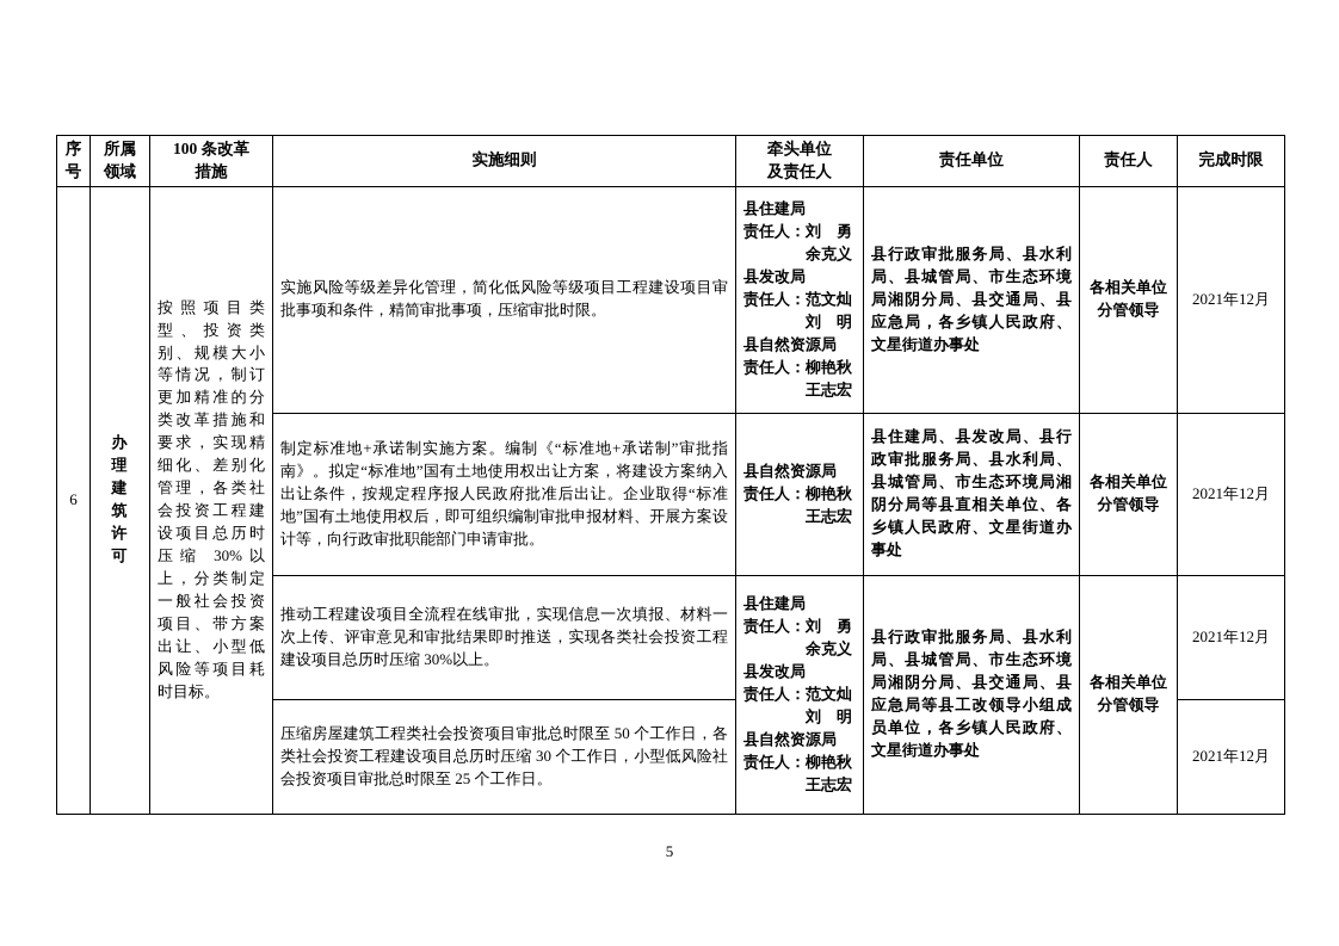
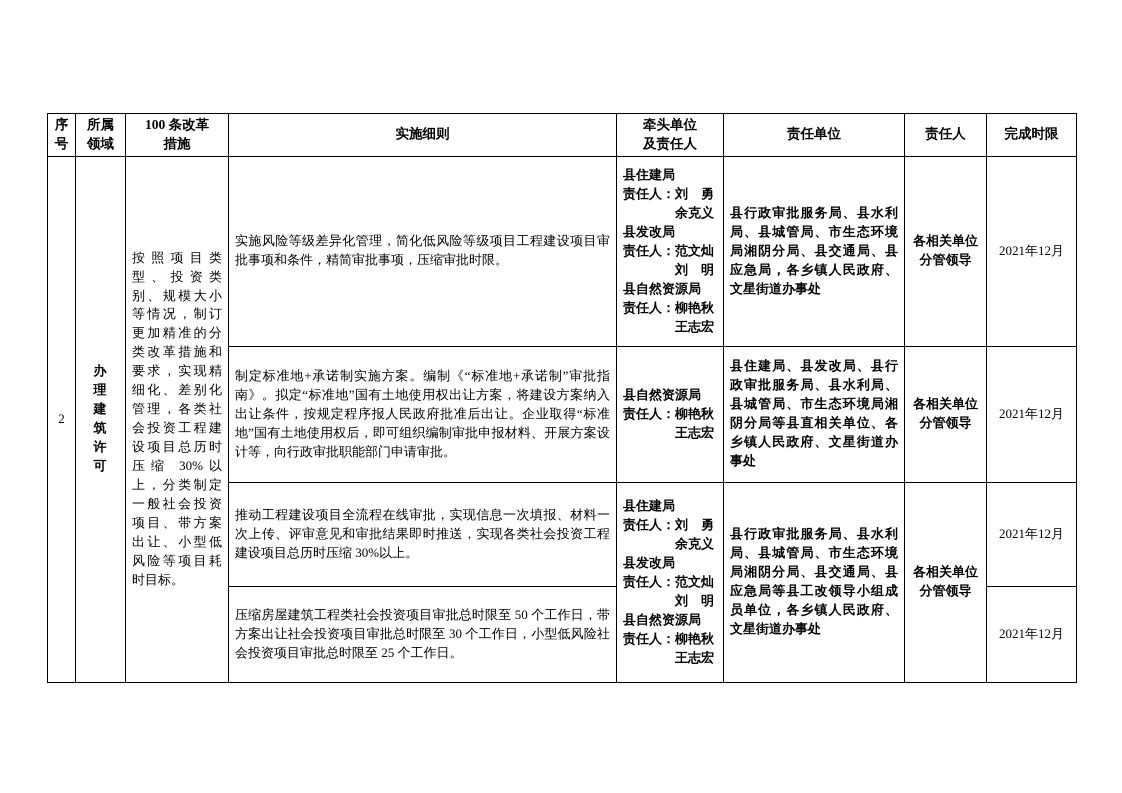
  序 号	所属 领域	100 条改革 措施	实施细则	牵头单位 及责任人	责任单位	责任人	完成时限
- 6	办 理 建 筑 许 可	按照项目类型、投资类别、规模大小等情况，制订更加精准的分类改革措施和要求，实现精细化、差别化管理，各类社会投资工程建设项目总历时压缩 30%以上，分类制定一般社会投资项目、带方案出让、小型低风险等项目耗时目标。	实施风险等级差异化管理，简化低风险等级项目工程建设项目审批事项和条件，精简审批事项，压缩审批时限。	县住建局 责任人：刘 勇 余克义 县发改局 责任人：范文灿 刘 明 县自然资源局 责任人：柳艳秋 王志宏	县行政审批服务局、县水利局、县城管局、市生态环境局湘阴分局、县交通局、县应急局，各乡镇人民政府、文星街道办事处	各相关单位 分管领导	2021年12月
+ 2	办 理 建 筑 许 可	按照项目类型、投资类别、规模大小等情况，制订更加精准的分类改革措施和要求，实现精细化、差别化管理，各类社会投资工程建设项目总历时压缩 30%以上，分类制定一般社会投资项目、带方案出让、小型低风险等项目耗时目标。	实施风险等级差异化管理，简化低风险等级项目工程建设项目审批事项和条件，精简审批事项，压缩审批时限。	县住建局 责任人：刘 勇 余克义 县发改局 责任人：范文灿 刘 明 县自然资源局 责任人：柳艳秋 王志宏	县行政审批服务局、县水利局、县城管局、市生态环境局湘阴分局、县交通局、县应急局，各乡镇人民政府、文星街道办事处	各相关单位 分管领导	2021年12月
  制定标准地+承诺制实施方案。编制《“标准地+承诺制”审批指南》。拟定“标准地”国有土地使用权出让方案，将建设方案纳入出让条件，按规定程序报人民政府批准后出让。企业取得“标准地”国有土地使用权后，即可组织编制审批申报材料、开展方案设计等，向行政审批职能部门申请审批。	县自然资源局 责任人：柳艳秋 王志宏	县住建局、县发改局、县行政审批服务局、县水利局、县城管局、市生态环境局湘阴分局等县直相关单位、各乡镇人民政府、文星街道办事处	各相关单位 分管领导	2021年12月
  推动工程建设项目全流程在线审批，实现信息一次填报、材料一次上传、评审意见和审批结果即时推送，实现各类社会投资工程建设项目总历时压缩 30%以上。	县住建局 责任人：刘 勇 余克义 县发改局 责任人：范文灿 刘 明 县自然资源局 责任人：柳艳秋 王志宏	县行政审批服务局、县水利局、县城管局、市生态环境局湘阴分局、县交通局、县应急局等县工改领导小组成员单位，各乡镇人民政府、文星街道办事处	各相关单位 分管领导	2021年12月
- 压缩房屋建筑工程类社会投资项目审批总时限至 50 个工作日，各类社会投资工程建设项目总历时压缩 30 个工作日，小型低风险社会投资项目审批总时限至 25 个工作日。	2021年12月
+ 压缩房屋建筑工程类社会投资项目审批总时限至 50 个工作日，带方案出让社会投资项目审批总时限至 30 个工作日，小型低风险社会投资项目审批总时限至 25 个工作日。	2021年12月
- 5
